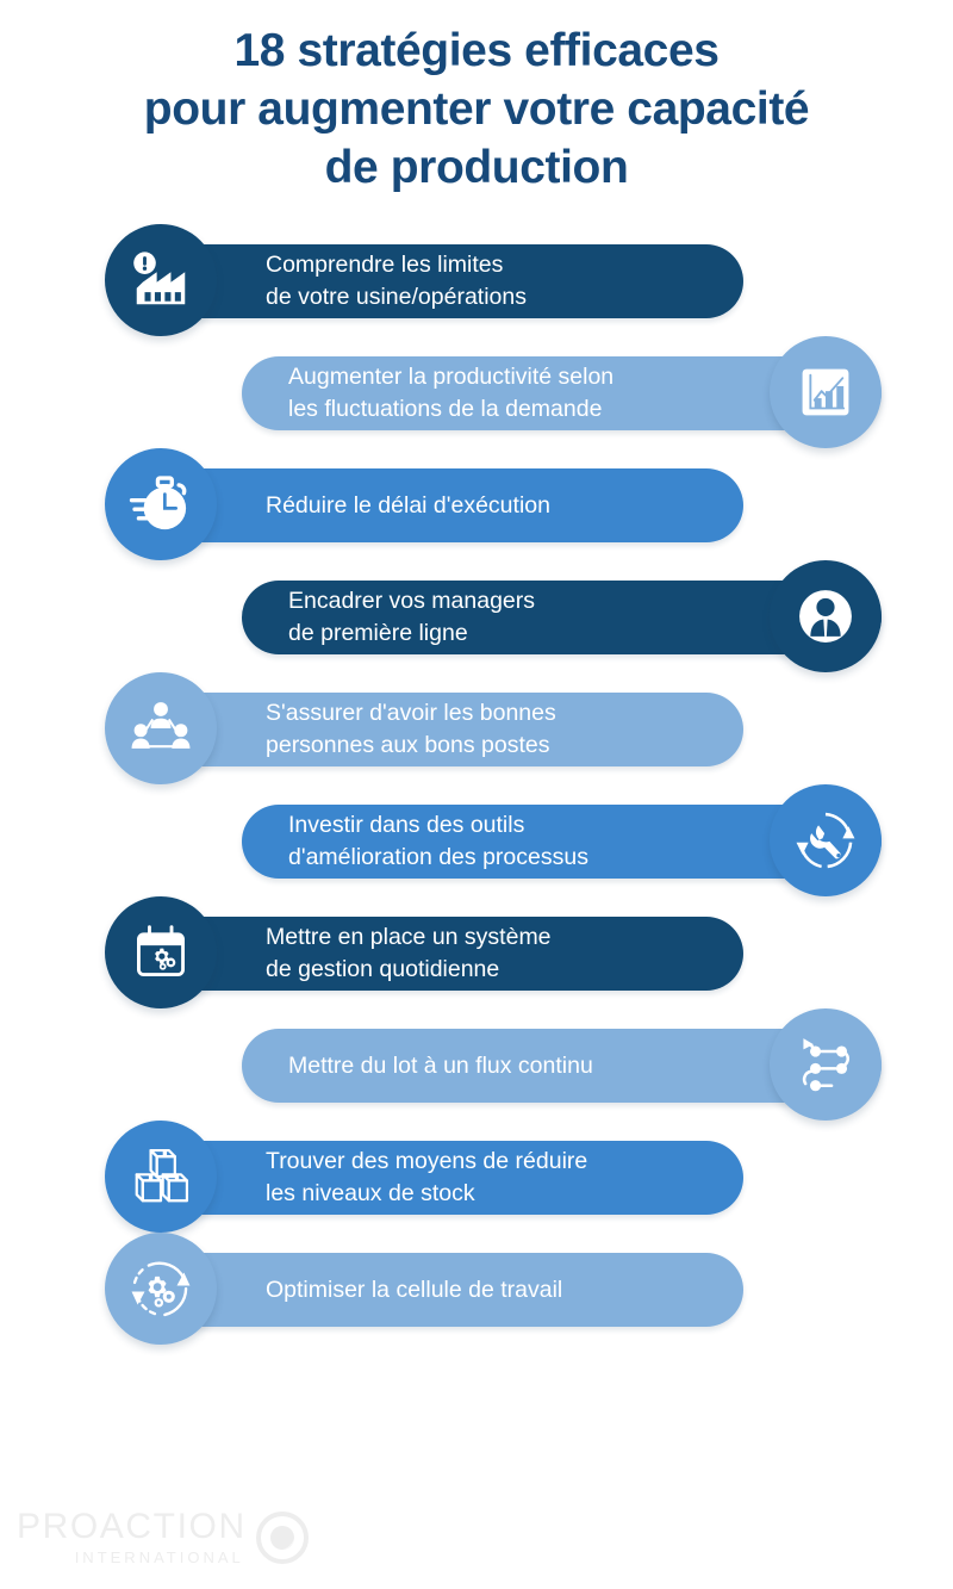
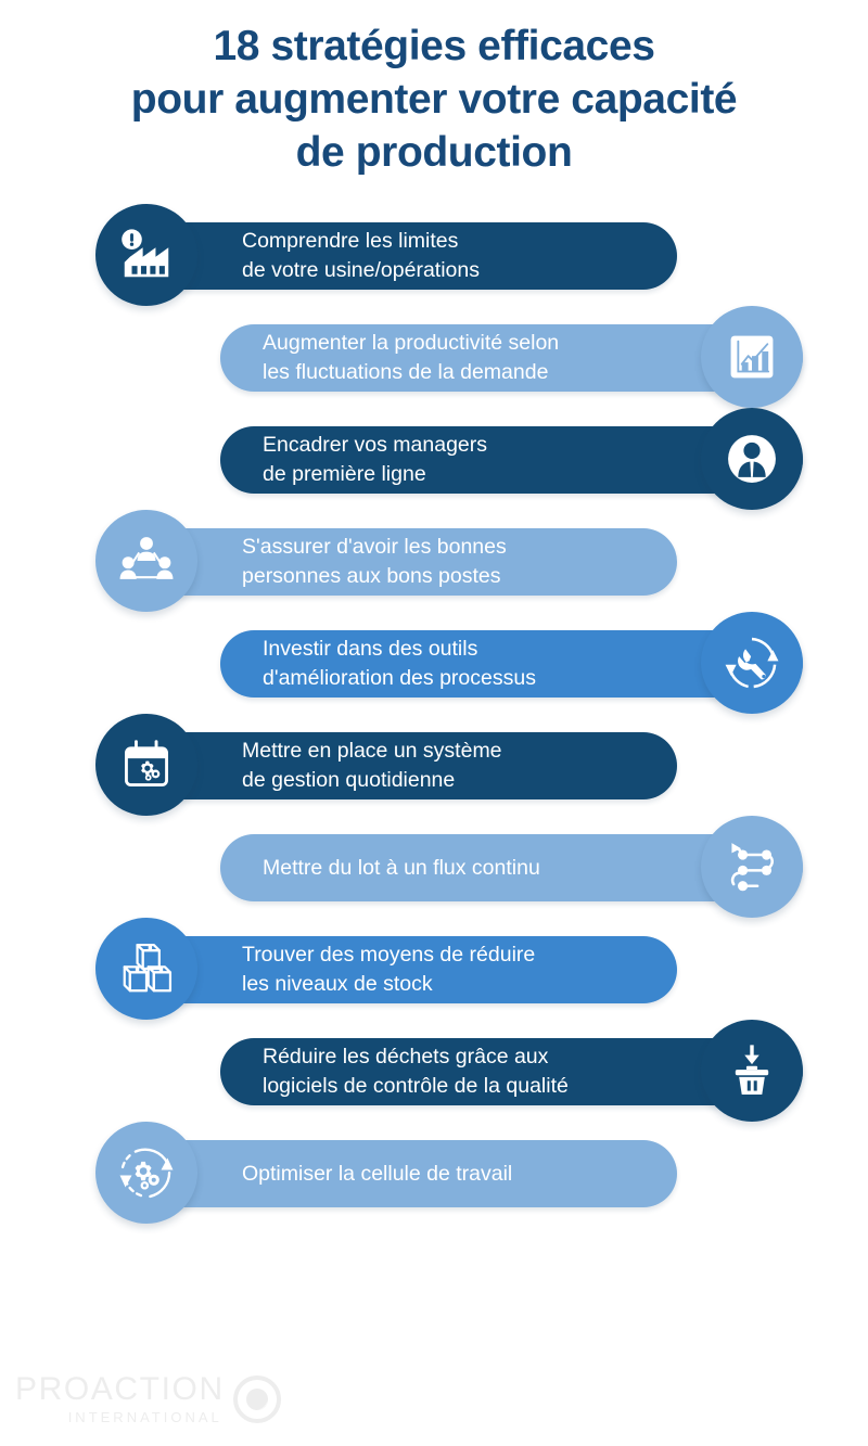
  18 stratégies efficaces
  pour augmenter votre capacité
  de production
  Comprendre les limites
  de votre usine/opérations
  Augmenter la productivité selon
  les fluctuations de la demande
- Réduire le délai d'exécution
  Encadrer vos managers
  de première ligne
  S'assurer d'avoir les bonnes
  personnes aux bons postes
  Investir dans des outils
  d'amélioration des processus
  Mettre en place un système
  de gestion quotidienne
  Mettre du lot à un flux continu
  Trouver des moyens de réduire
  les niveaux de stock
+ Réduire les déchets grâce aux
+ logiciels de contrôle de la qualité
  Optimiser la cellule de travail
